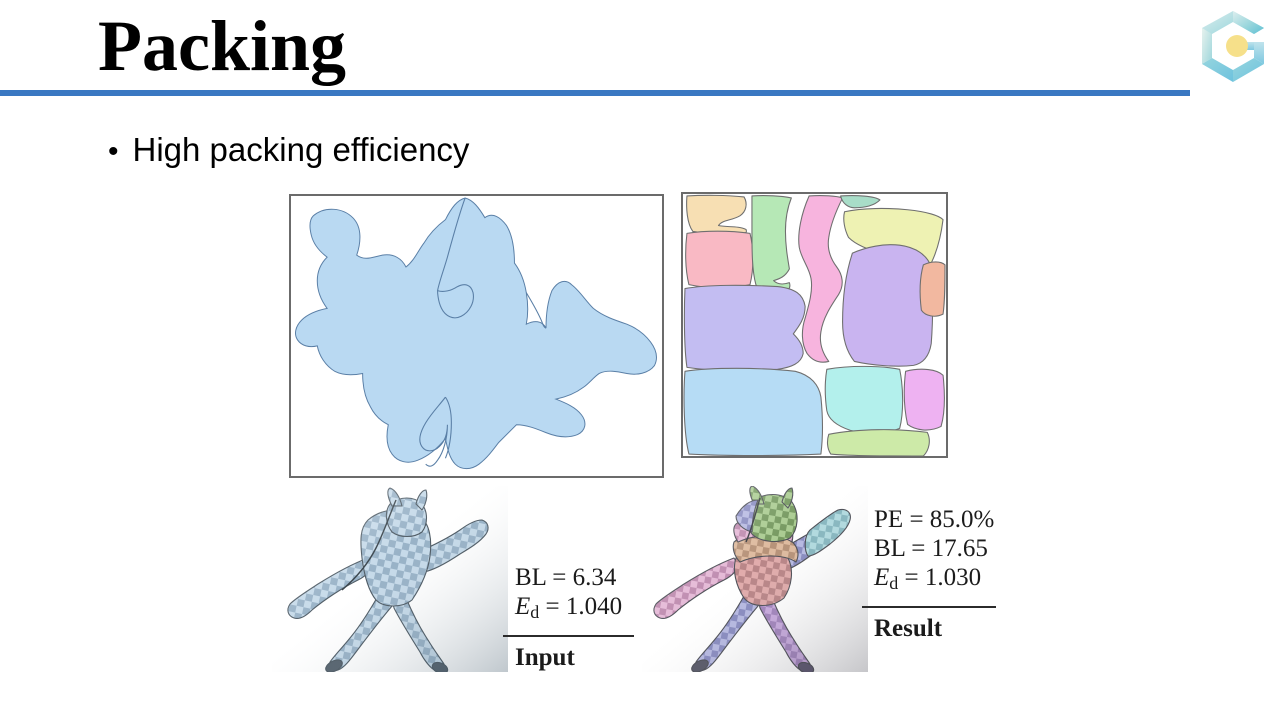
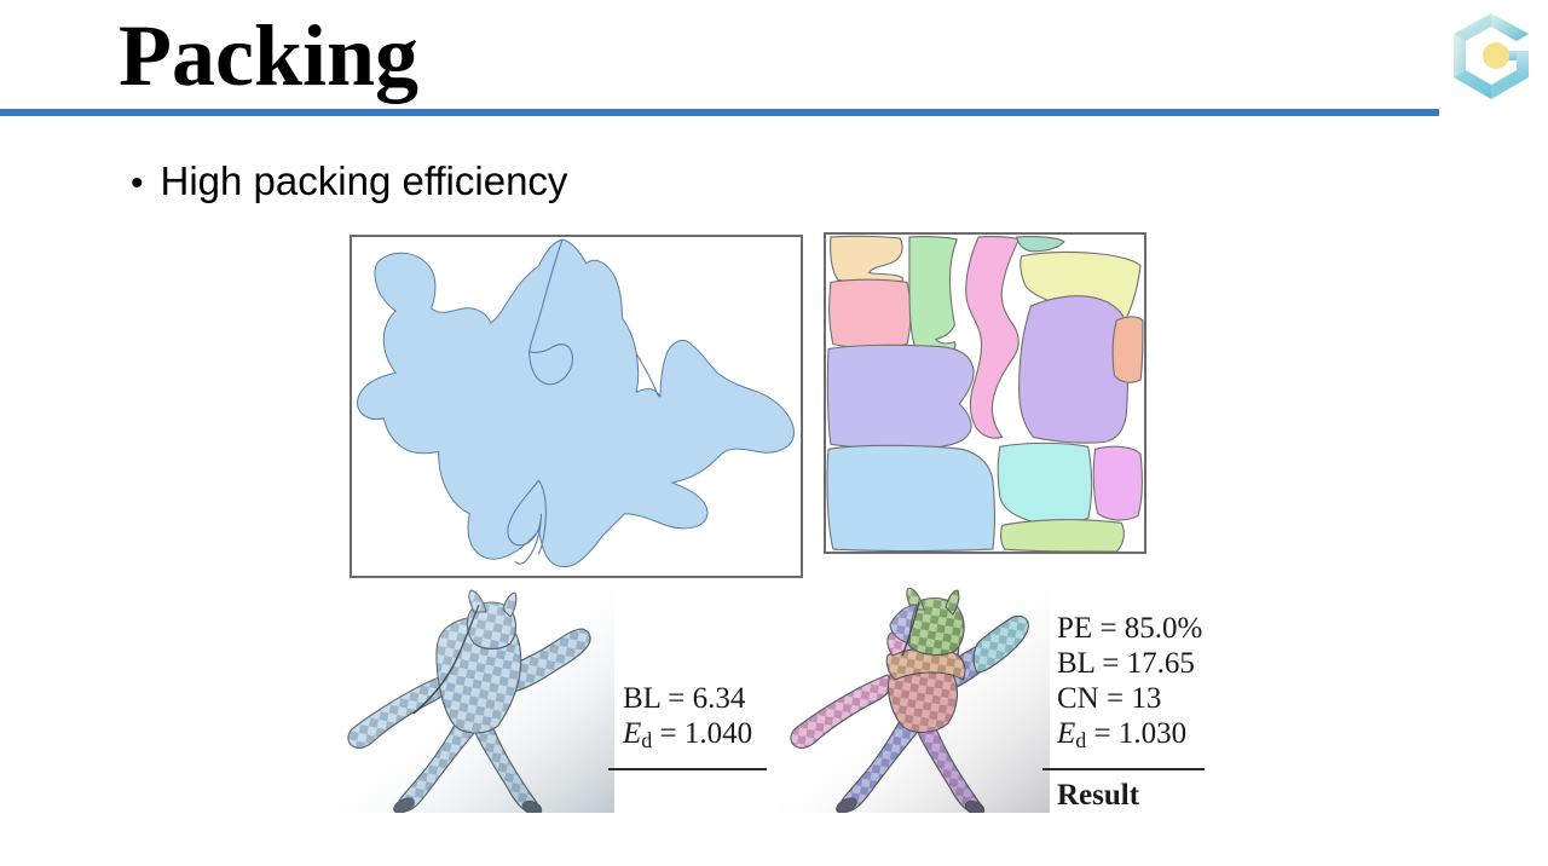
  Packing
  •
  High packing efficiency
  BL = 6.34
  Ed = 1.040
- Input
  PE = 85.0%
  BL = 17.65
+ CN = 13
  Ed = 1.030
  Result
